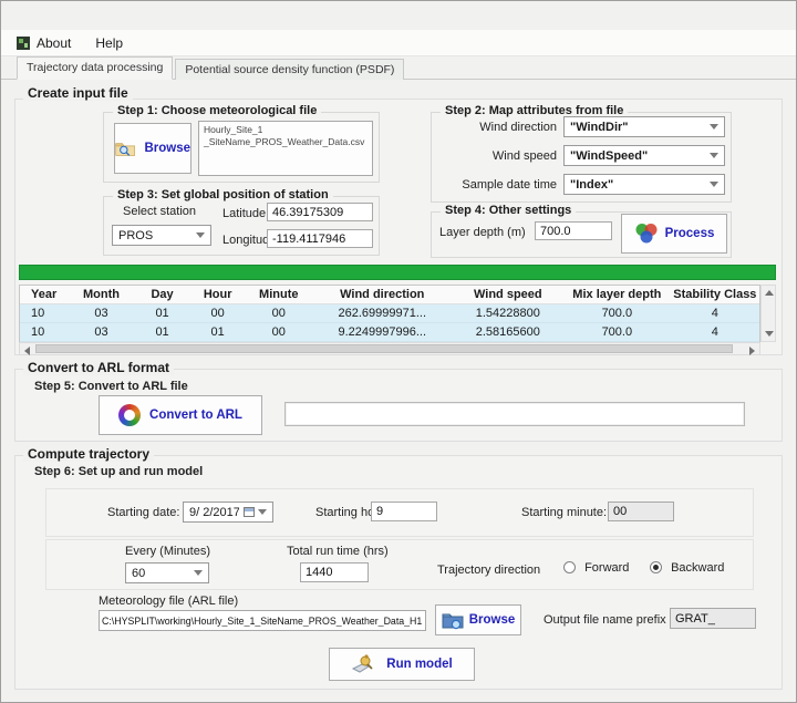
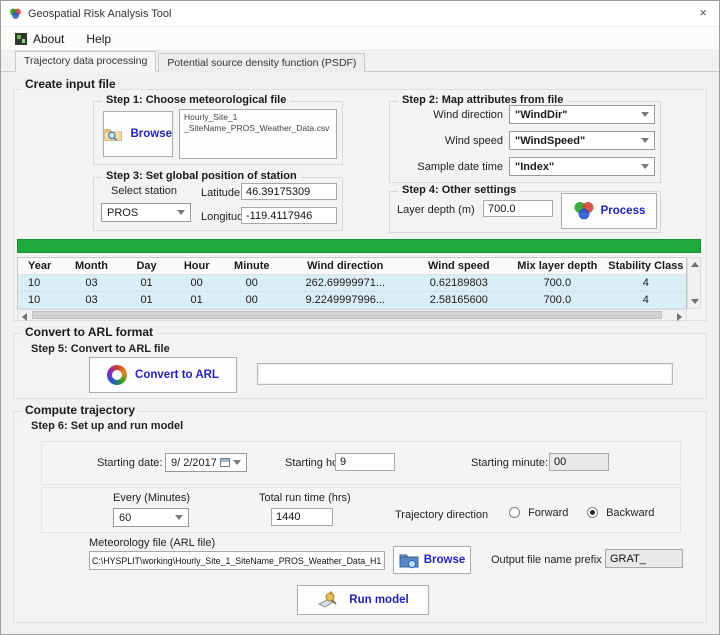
+ Geospatial Risk Analysis Tool
+ ×
  About
  Help
  Trajectory data processing
  Potential source density function (PSDF)
  Create input file
  Step 1: Choose meteorological file
  Browse
  Hourly_Site_1
  _SiteName_PROS_Weather_Data.csv
  Step 3: Set global position of station
  Select station
  PROS
  Latitude
  46.39175309
  Longitu
  -119.4117946
  Step 2: Map attributes from file
  Wind direction
  "WindDir"
  Wind speed
  "WindSpeed"
  Sample date time
  "Index"
  Step 4: Other settings
  Layer depth (m)
  700.0
  Process
  Year
  Month
  Day
  Hour
  Minute
  Wind direction
  Wind speed
  Mix layer depth
  Stability Class
  10
  03
  01
  00
  00
  262.69999971...
- 1.54228800
+ 0.62189803
  700.0
  4
  10
  03
  01
  01
  00
  9.2249997996...
  2.58165600
  700.0
  4
  Convert to ARL format
  Step 5: Convert to ARL file
  Convert to ARL
  Compute trajectory
  Step 6: Set up and run model
  Starting date:
  9/ 2/2017
  9
  Starting minute:
  00
  Every (Minutes)
  60
  Total run time (hrs)
  1440
  Trajectory direction
  Forward
  Backward
  Meteorology file (ARL file)
  C:\HYSPLIT\working\Hourly_Site_1_SiteName_PROS_Weather_Data_H1
  Browse
  Output file name prefix
  GRAT_
  Run model
